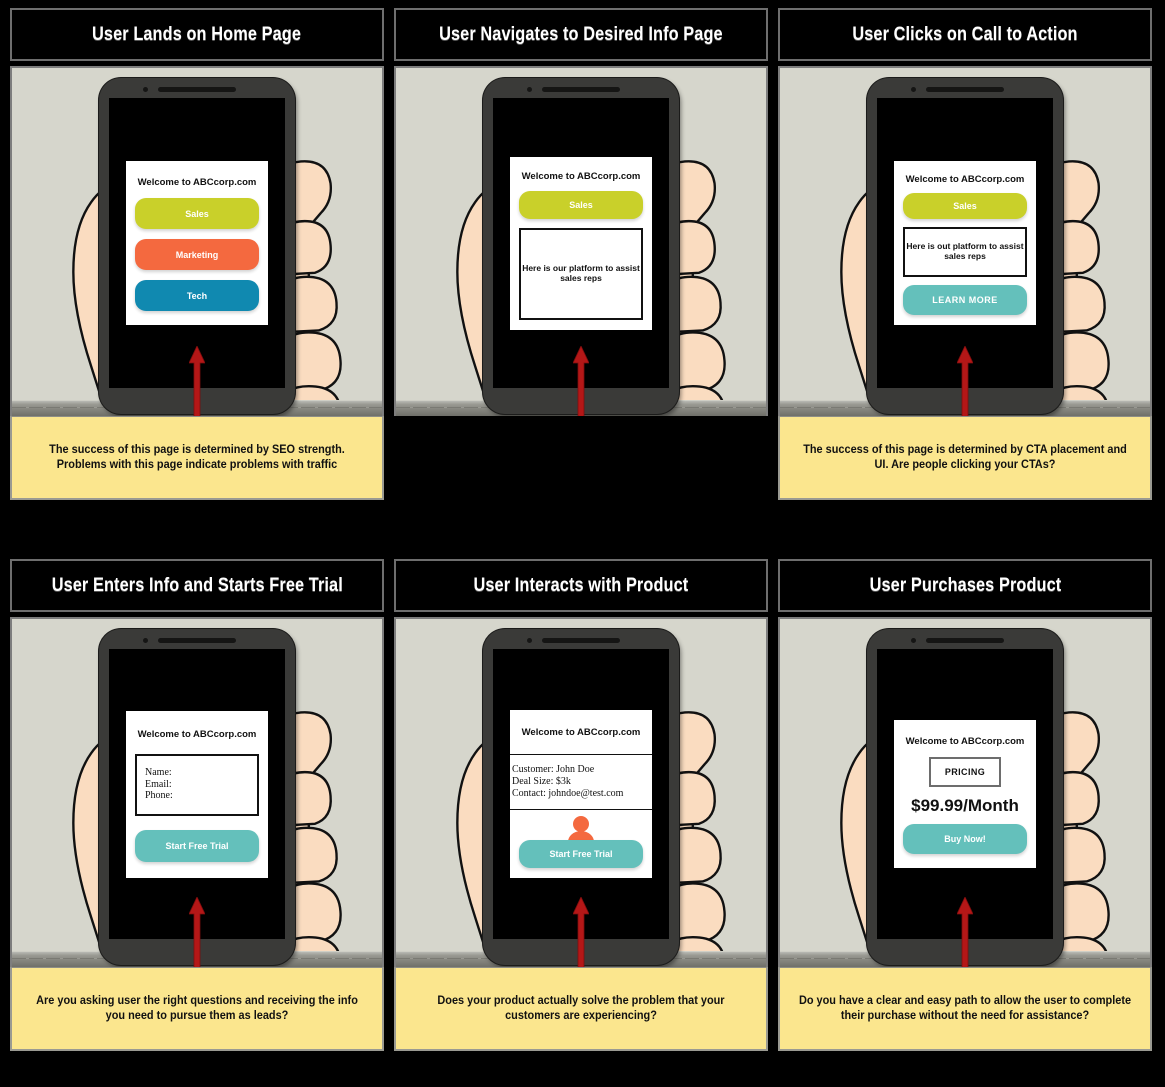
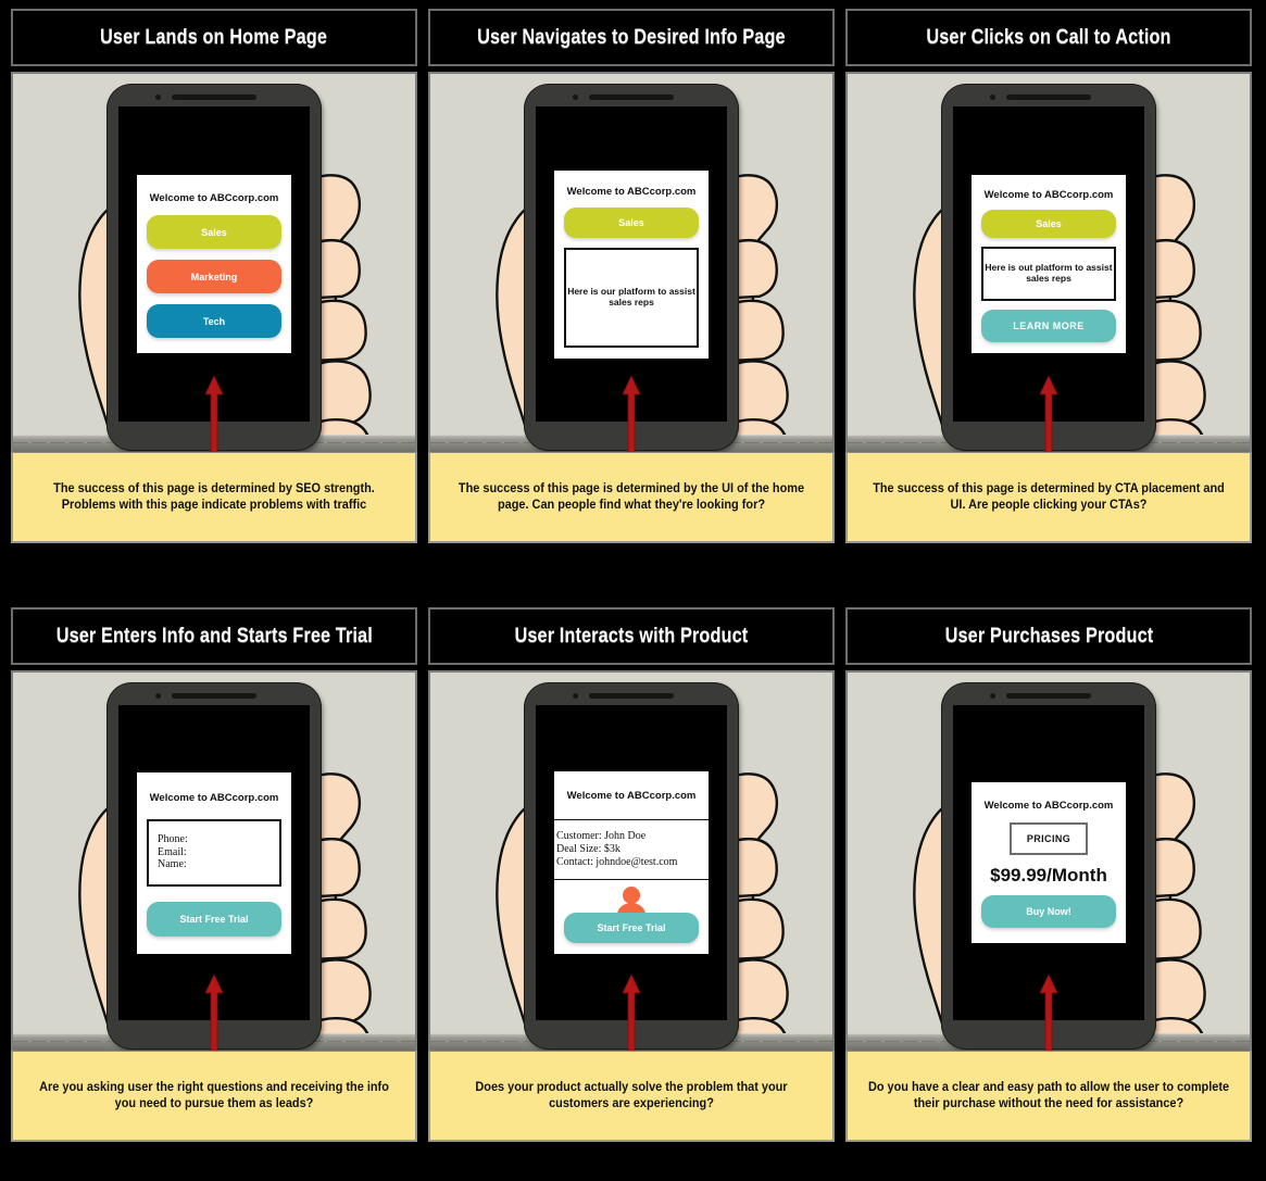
  User Lands on Home Page
  Welcome to ABCcorp.com
  Sales
  Marketing
  Tech
  The success of this page is determined by SEO strength. Problems with this page indicate problems with traffic
  User Navigates to Desired Info Page
  Welcome to ABCcorp.com
  Sales
  Here is our platform to assist sales reps
+ The success of this page is determined by the UI of the home page. Can people find what they're looking for?
  User Clicks on Call to Action
  Welcome to ABCcorp.com
  Sales
  Here is out platform to assist sales reps
  LEARN MORE
  The success of this page is determined by CTA placement and UI. Are people clicking your CTAs?
  User Enters Info and Starts Free Trial
  Welcome to ABCcorp.com
- Name:
+ Phone:
  Email:
- Phone:
+ Name:
  Start Free Trial
  Are you asking user the right questions and receiving the info you need to pursue them as leads?
  User Interacts with Product
  Welcome to ABCcorp.com
  Customer: John Doe
  Deal Size: $3k
  Contact: johndoe@test.com
  Start Free Trial
  Does your product actually solve the problem that your customers are experiencing?
  User Purchases Product
  Welcome to ABCcorp.com
  PRICING
  $99.99/Month
  Buy Now!
  Do you have a clear and easy path to allow the user to complete their purchase without the need for assistance?
